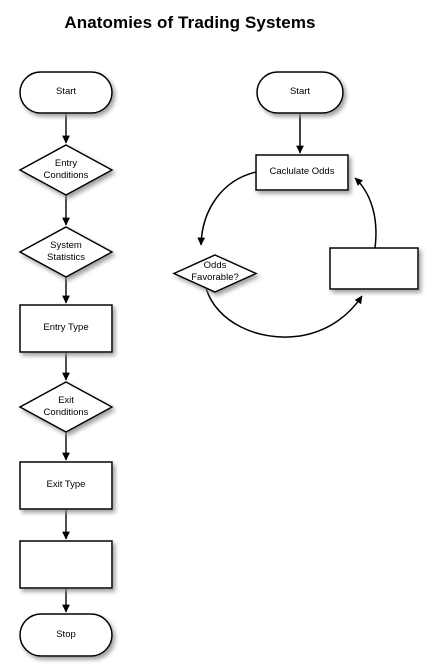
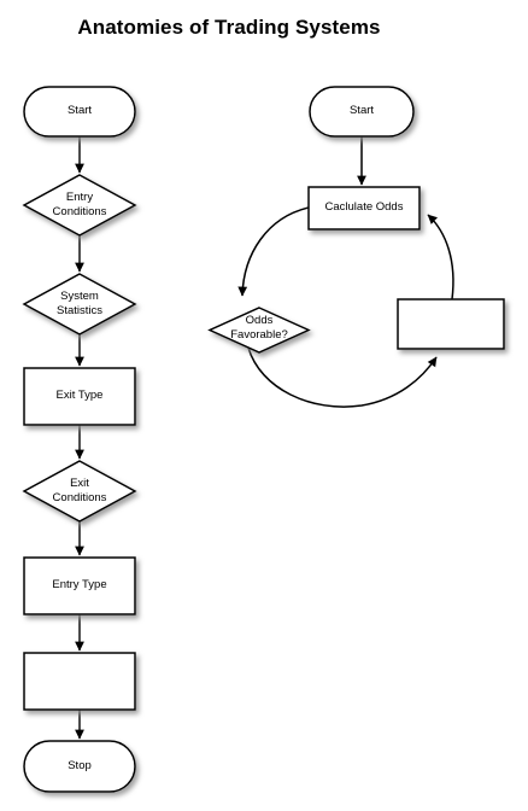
  Anatomies of Trading Systems
  Start
  Entry
  Conditions
  System
  Statistics
- Entry Type
+ Exit Type
  Exit
  Conditions
- Exit Type
+ Entry Type
  Stop
  Start
  Caclulate Odds
  Odds
  Favorable?
